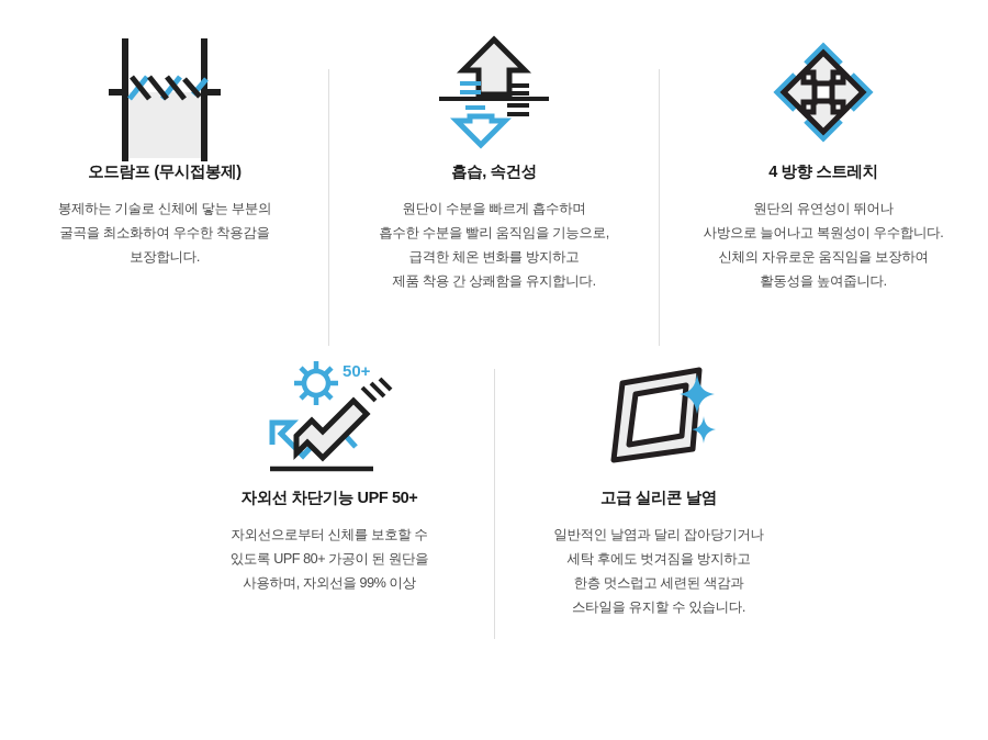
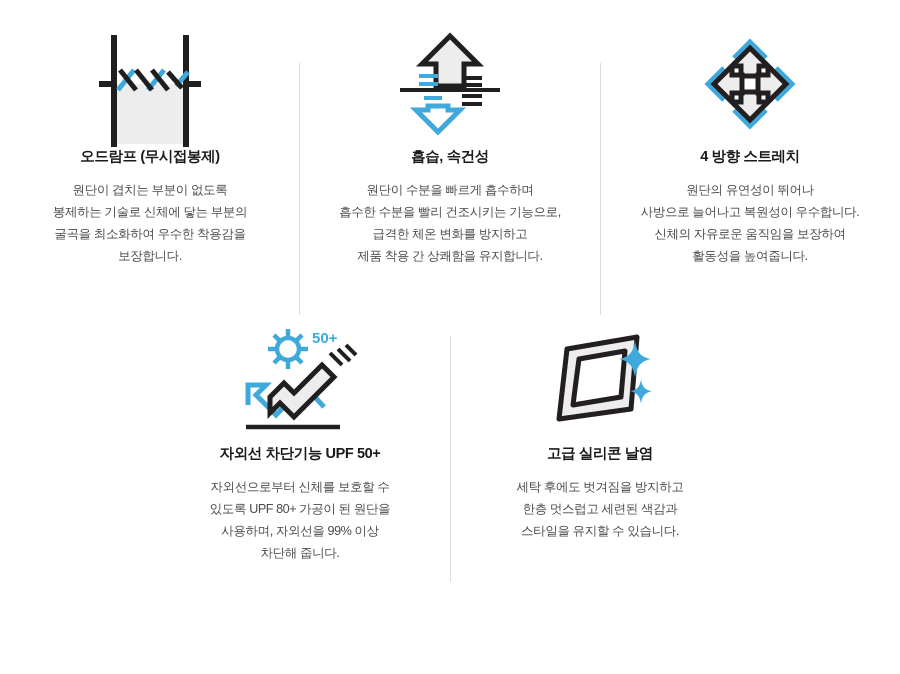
  오드람프 (무시접봉제)
+ 원단이 겹치는 부분이 없도록
  봉제하는 기술로 신체에 닿는 부분의
  굴곡을 최소화하여 우수한 착용감을
  보장합니다.
  흡습, 속건성
  원단이 수분을 빠르게 흡수하며
- 흡수한 수분을 빨리 움직임을 기능으로,
+ 흡수한 수분을 빨리 건조시키는 기능으로,
  급격한 체온 변화를 방지하고
  제품 착용 간 상쾌함을 유지합니다.
  4 방향 스트레치
  원단의 유연성이 뛰어나
  사방으로 늘어나고 복원성이 우수합니다.
  신체의 자유로운 움직임을 보장하여
  활동성을 높여줍니다.
  50+
  자외선 차단기능 UPF 50+
  자외선으로부터 신체를 보호할 수
  있도록 UPF 80+ 가공이 된 원단을
  사용하며, 자외선을 99% 이상
+ 차단해 줍니다.
  고급 실리콘 날염
- 일반적인 날염과 달리 잡아당기거나
  세탁 후에도 벗겨짐을 방지하고
  한층 멋스럽고 세련된 색감과
  스타일을 유지할 수 있습니다.
